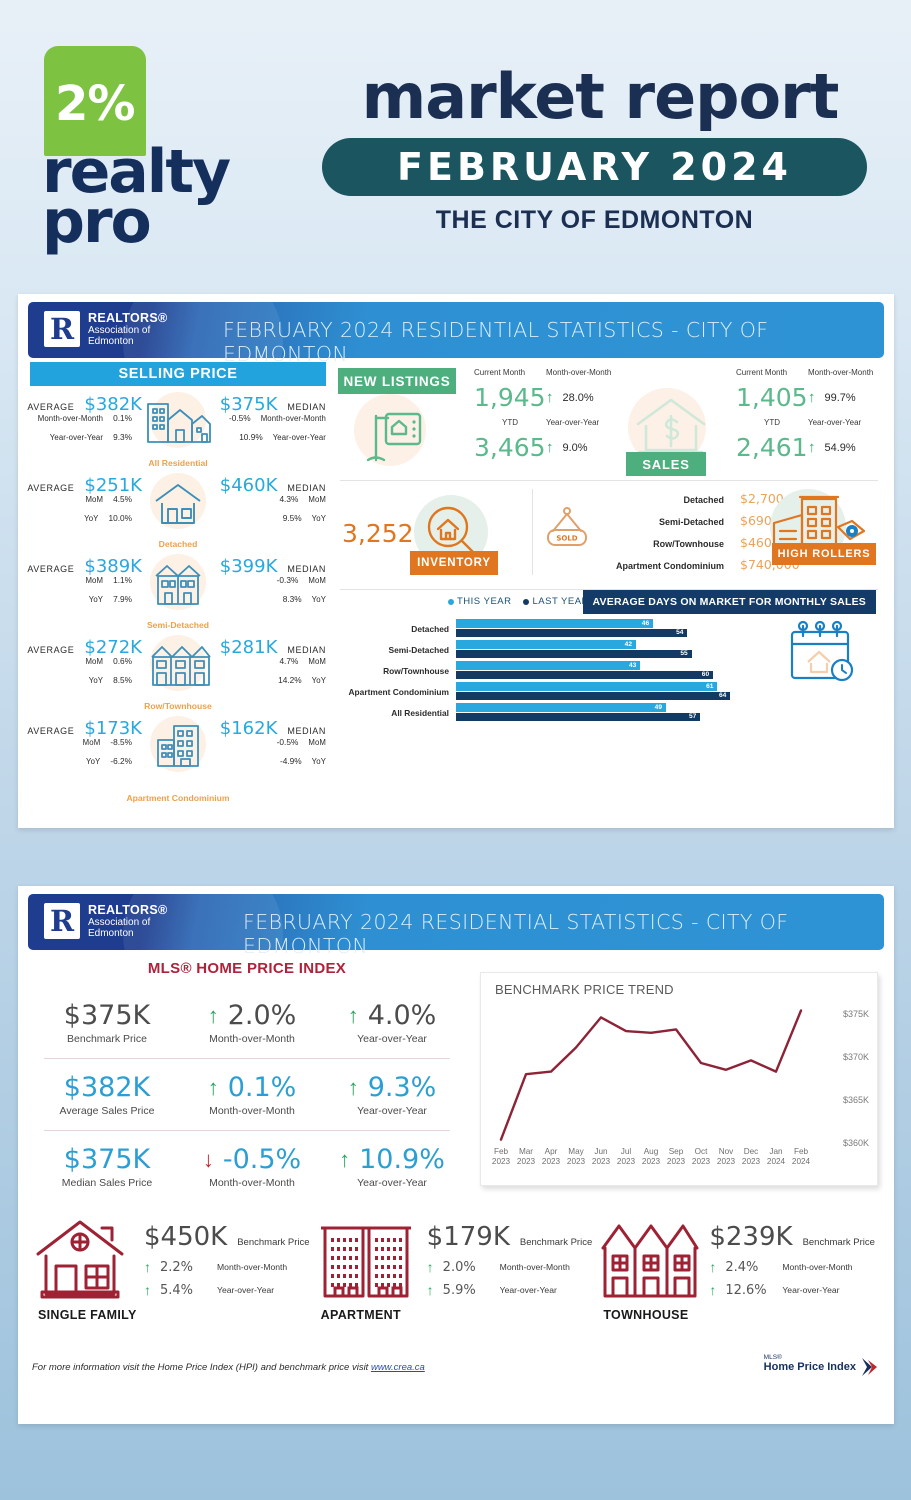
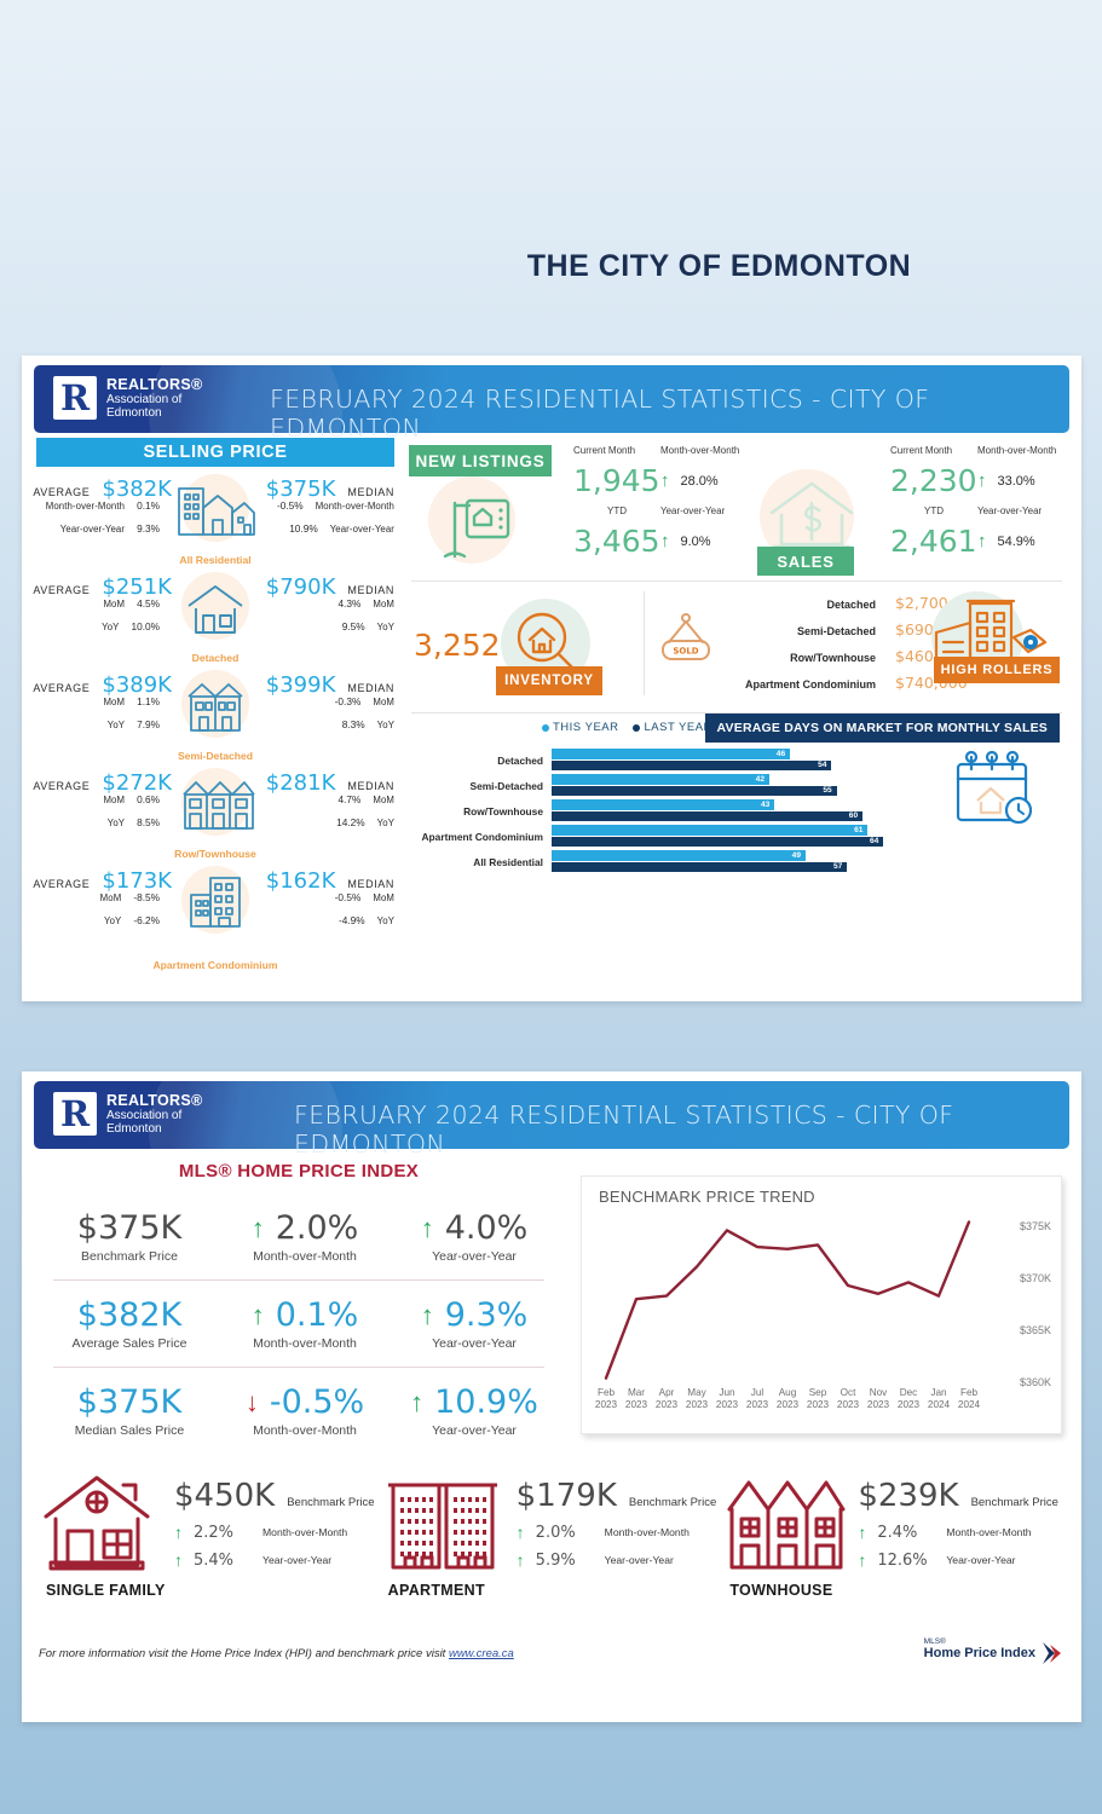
- 2%
- realty
- pro
- market report
- FEBRUARY 2024
  THE CITY OF EDMONTON
  REALTORS®
  Association of
  Edmonton
  FEBRUARY 2024 RESIDENTIAL STATISTICS - CITY OF EDMONTON
  SELLING PRICE
  AVERAGE
  $382K
  Month-over-Month
  0.1%
  Year-over-Year
  9.3%
  MEDIAN
  $375K
  Month-over-Month
  -0.5%
  Year-over-Year
  10.9%
  All Residential
  AVERAGE
  $251K
  MoM
  4.5%
  YoY
  10.0%
  MEDIAN
- $460K
+ $790K
  MoM
  4.3%
  YoY
  9.5%
  Detached
  AVERAGE
  $389K
  MoM
  1.1%
  YoY
  7.9%
  MEDIAN
  $399K
  MoM
  -0.3%
  YoY
  8.3%
  Semi-Detached
  AVERAGE
  $272K
  MoM
  0.6%
  YoY
  8.5%
  MEDIAN
  $281K
  MoM
  4.7%
  YoY
  14.2%
  Row/Townhouse
  AVERAGE
  $173K
  MoM
  -8.5%
  YoY
  -6.2%
  MEDIAN
  $162K
  MoM
  -0.5%
  YoY
  -4.9%
  Apartment Condominium
  NEW LISTINGS
  Current Month
  Month-over-Month
  1,945
  ↑
  28.0%
  YTD
  Year-over-Year
  3,465
  ↑
  9.0%
  SALES
  Current Month
  Month-over-Month
- 1,405
+ 2,230
  ↑
- 99.7%
+ 33.0%
  YTD
  Year-over-Year
  2,461
  ↑
  54.9%
  3,252
  INVENTORY
  SOLD
  Detached
  Semi-Detached
  Row/Townhouse
  Apartment Condominium
  HIGH ROLLERS
  THIS YEAR
  LAST YEA
  AVERAGE DAYS ON MARKET FOR MONTHLY SALES
  Detached
  Semi-Detached
  Row/Townhouse
  Apartment Condominium
  All Residential
  REALTORS®
  Association of
  Edmonton
  FEBRUARY 2024 RESIDENTIAL STATISTICS - CITY OF EDMONTON
  MLS® HOME PRICE INDEX
  $375K
  Benchmark Price
  ↑
  2.0%
  Month-over-Month
  ↑
  4.0%
  Year-over-Year
  $382K
  Average Sales Price
  ↑
  0.1%
  Month-over-Month
  ↑
  9.3%
  Year-over-Year
  $375K
  Median Sales Price
  ↓
  -0.5%
  Month-over-Month
  ↑
  10.9%
  Year-over-Year
  BENCHMARK PRICE TREND
  $360K
  $365K
  $370K
  $375K
  Feb
  2023
  Mar
  2023
  Apr
  2023
  May
  2023
  Jun
  2023
  Jul
  2023
  Aug
  2023
  Sep
  2023
  Oct
  2023
  Nov
  2023
  Dec
  2023
  Jan
  2024
  Feb
  2024
  $450K
  Benchmark Price
  ↑
  2.2%
  Month-over-Month
  ↑
  5.4%
  Year-over-Year
  SINGLE FAMILY
  $179K
  Benchmark Price
  ↑
  2.0%
  Month-over-Month
  ↑
  5.9%
  Year-over-Year
  APARTMENT
  $239K
  Benchmark Price
  ↑
  2.4%
  Month-over-Month
  ↑
  12.6%
  Year-over-Year
  TOWNHOUSE
  For more information visit the Home Price Index (HPI) and benchmark price visit www.crea.ca
  Home Price Index
